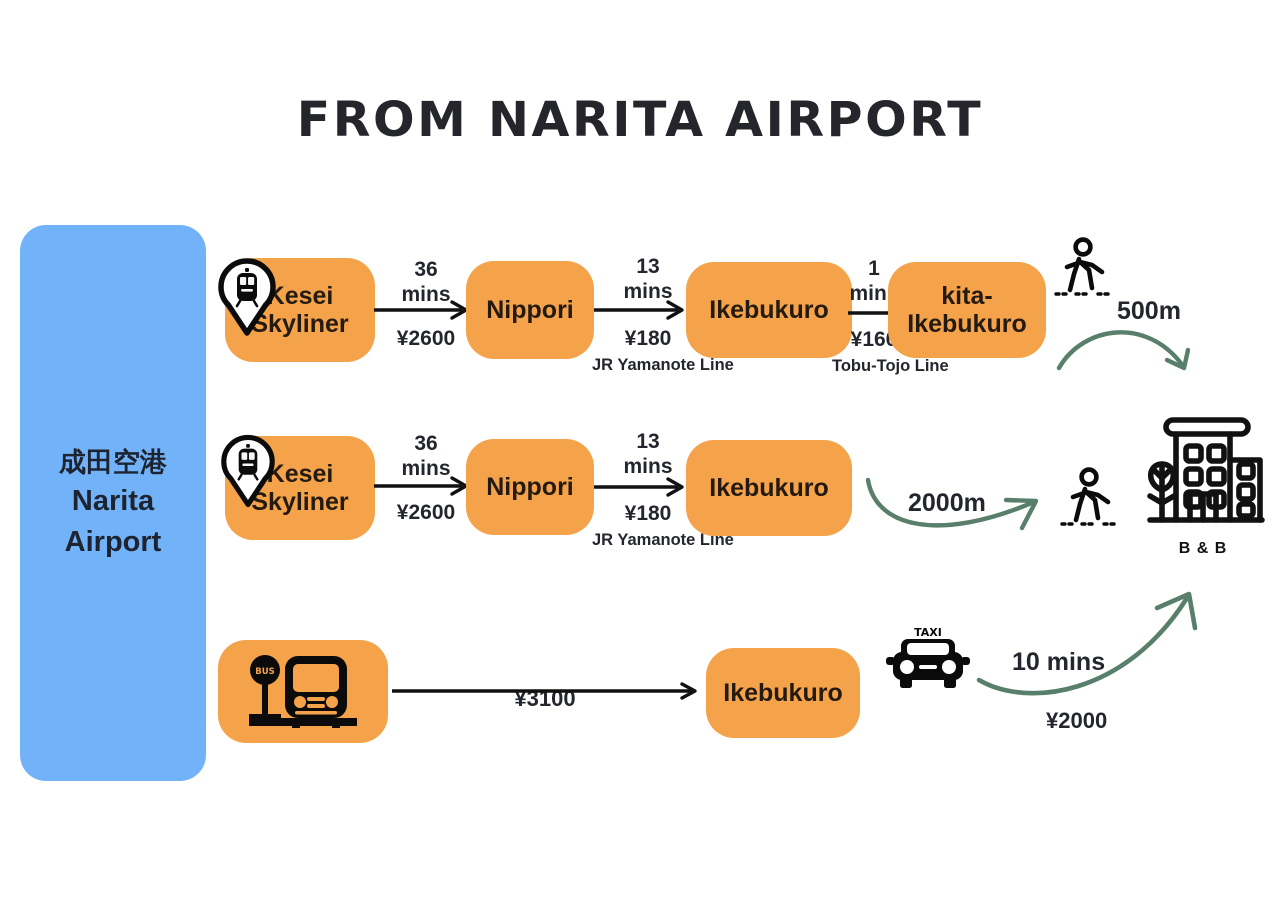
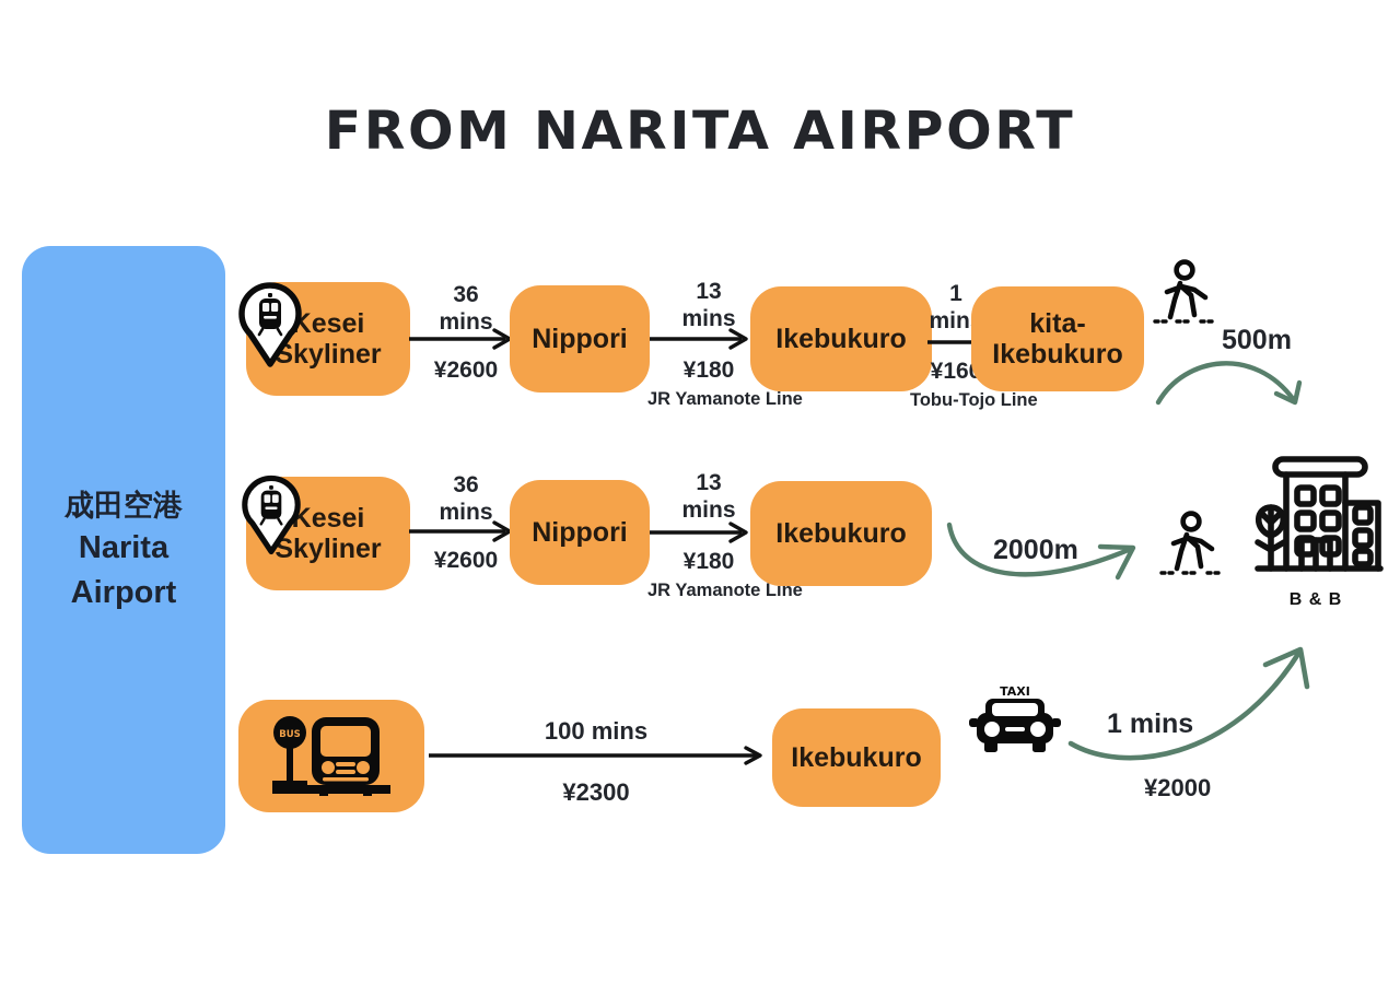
  FROM NARITA AIRPORT
  成田空港
  Narita
  Airport
  Kesei
  Skyliner
  36
  mins
  ¥2600
  Nippori
  13
  mins
  ¥180
  JR Yamanote Line
  Ikebukuro
  1
  min
  ¥16
  Tobu-Tojo Line
  kita-
  Ikebukuro
  500m
  Kesei
  Skyliner
  36
  mins
  ¥2600
  Nippori
  13
  mins
  ¥180
  JR Yamanote Line
  Ikebukuro
  2000m
  B & B
  BUS
+ 100 mins
- ¥3100
+ ¥2300
  Ikebukuro
  TAXI
- 10 mins
+ 1 mins
  ¥2000
